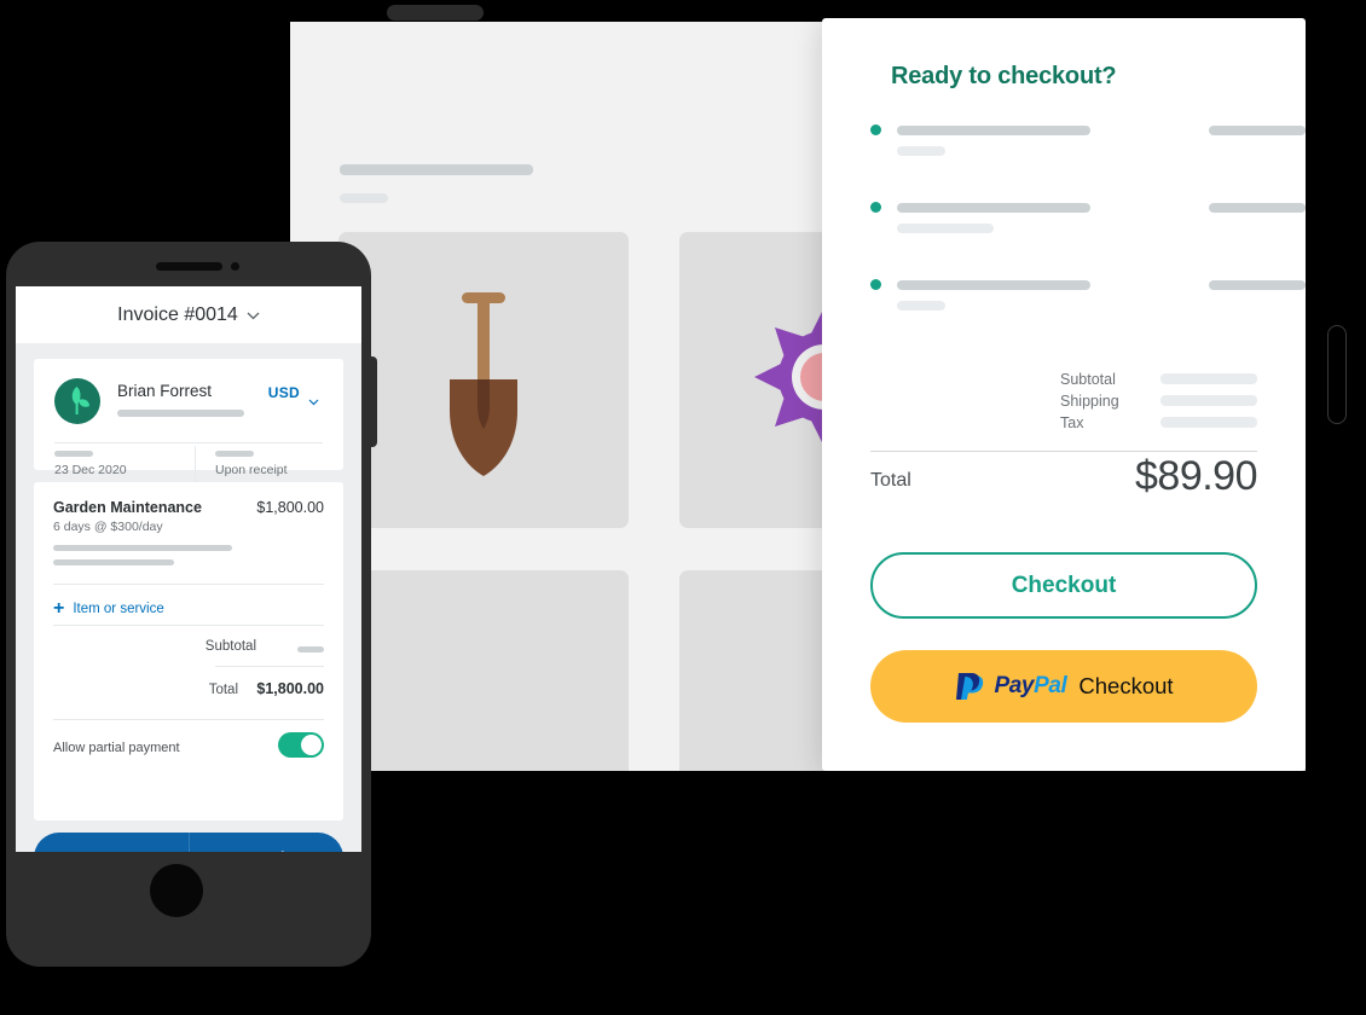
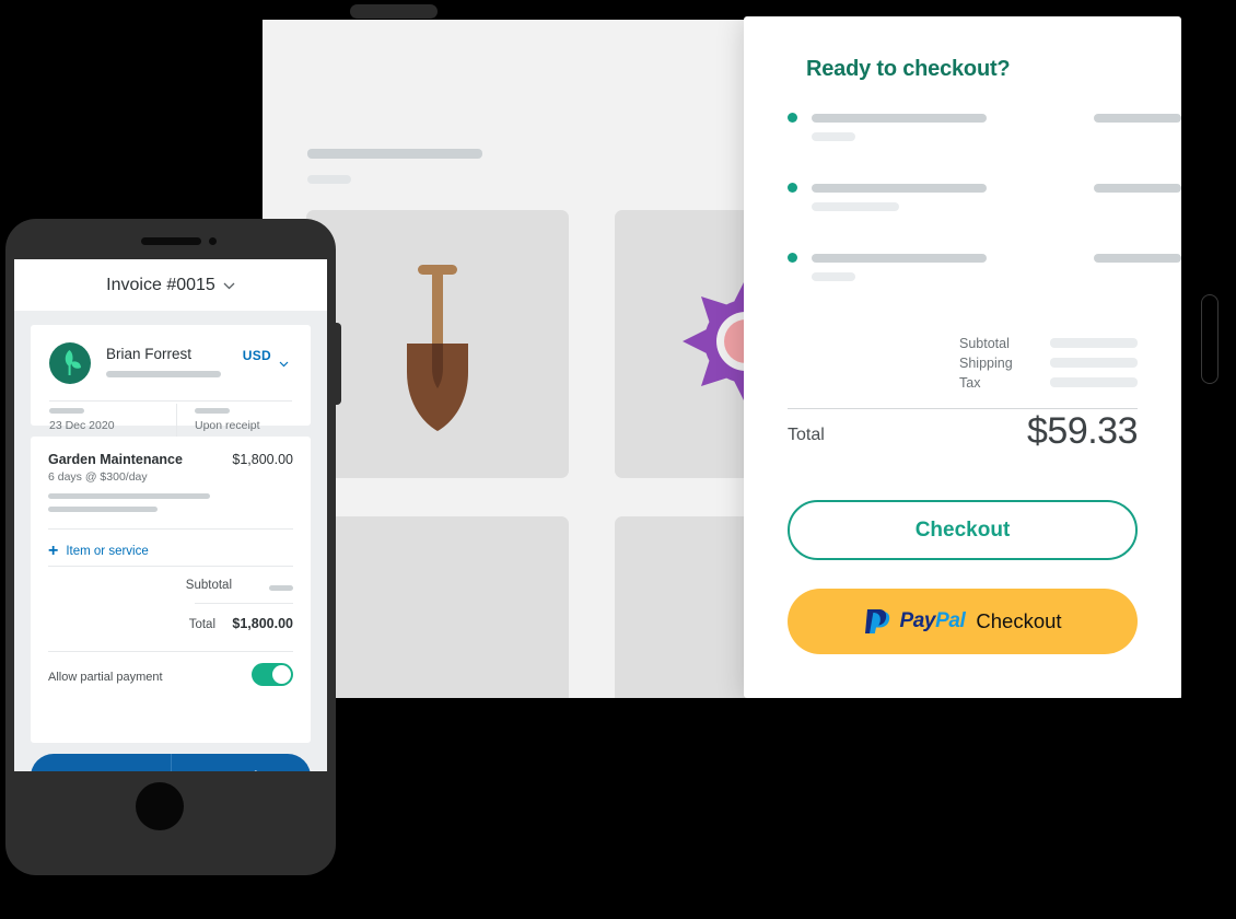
  Ready to checkout?
  Subtotal
  Shipping
  Tax
  Total
- $89.90
+ $59.33
  Checkout
  PayPal
  Checkout
- Invoice #0014
+ Invoice #0015
  Brian Forrest
  USD
  23 Dec 2020
  Upon receipt
  Garden Maintenance
  $1,800.00
  6 days @ $300/day
  +
  Item or service
  Subtotal
  Total
  $1,800.00
  Allow partial payment
